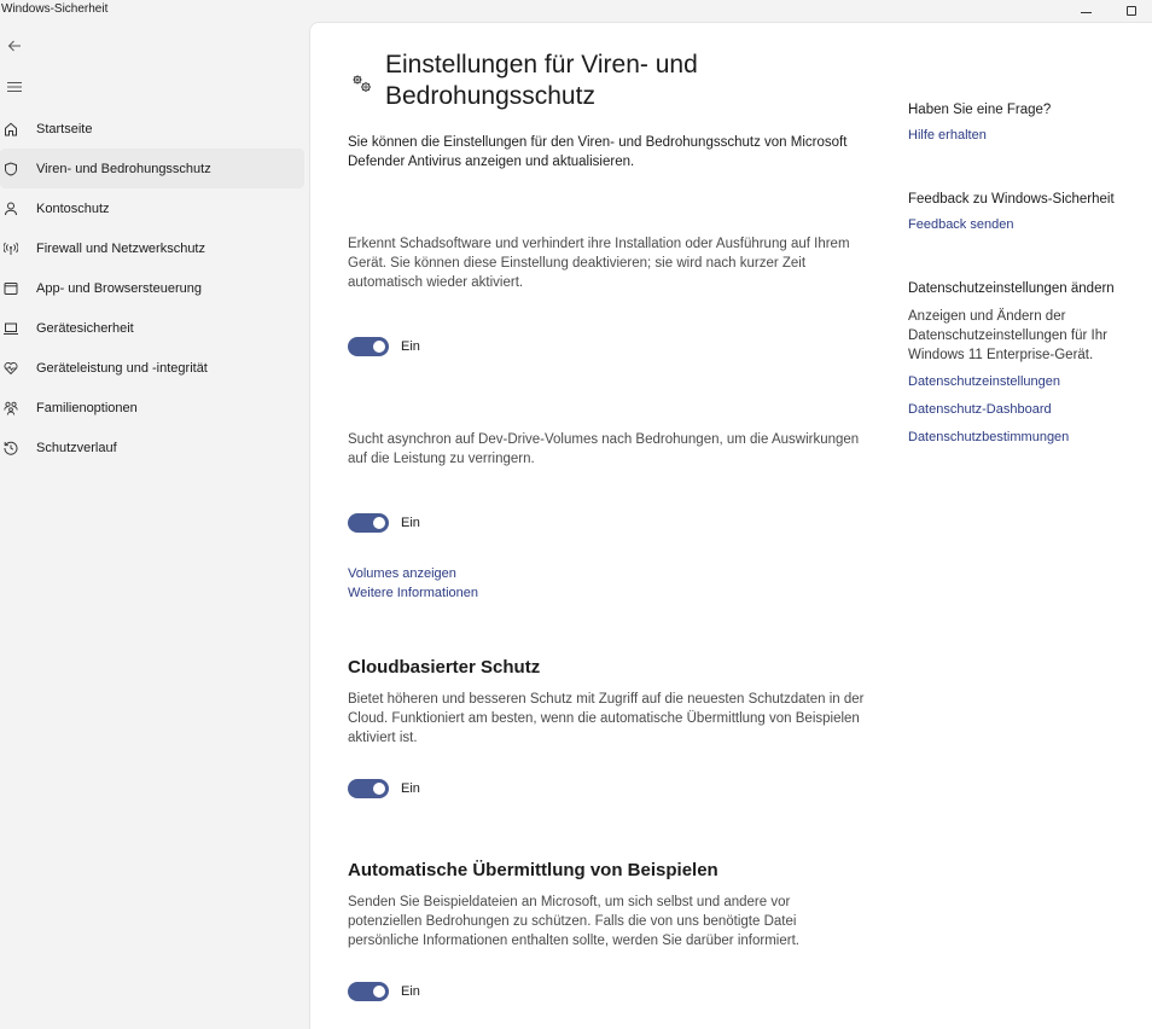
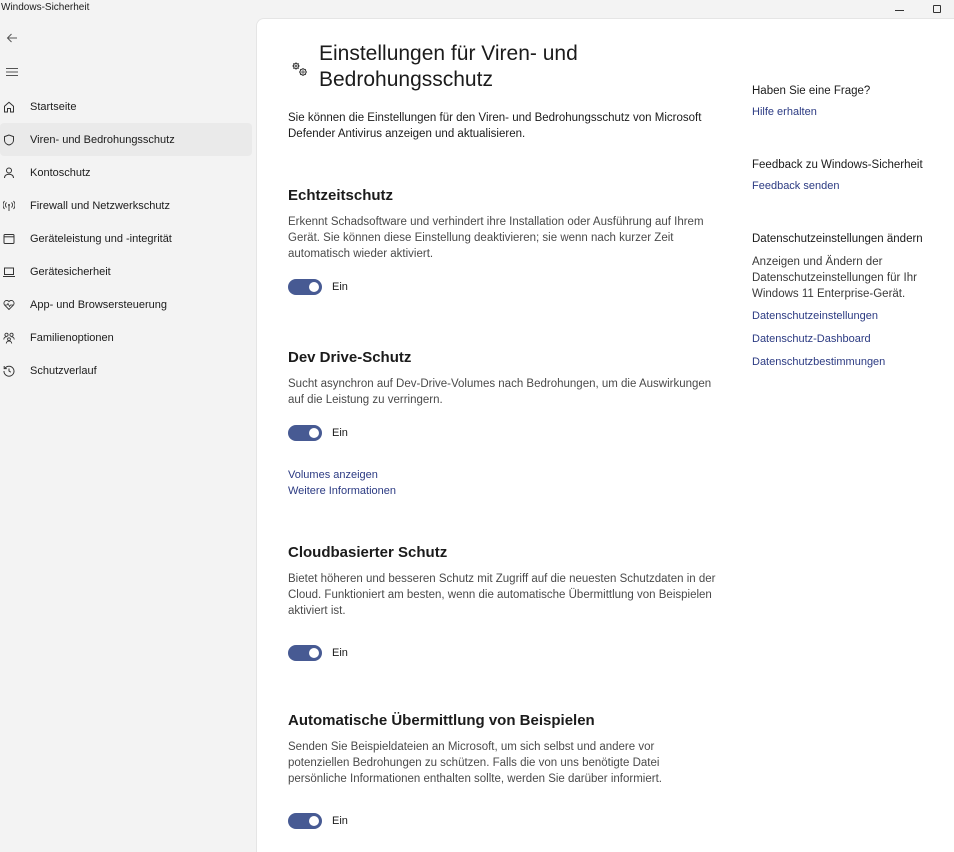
  Windows-Sicherheit
  Startseite
  Viren- und Bedrohungsschutz
  Kontoschutz
  Firewall und Netzwerkschutz
- App- und Browsersteuerung
+ Geräteleistung und -integrität
  Gerätesicherheit
- Geräteleistung und -integrität
+ App- und Browsersteuerung
  Familienoptionen
  Schutzverlauf
  Einstellungen für Viren- und Bedrohungsschutz
  Sie können die Einstellungen für den Viren- und Bedrohungsschutz von Microsoft Defender Antivirus anzeigen und aktualisieren.
+ Echtzeitschutz
- Erkennt Schadsoftware und verhindert ihre Installation oder Ausführung auf Ihrem Gerät. Sie können diese Einstellung deaktivieren; sie wird nach kurzer Zeit automatisch wieder aktiviert.
+ Erkennt Schadsoftware und verhindert ihre Installation oder Ausführung auf Ihrem Gerät. Sie können diese Einstellung deaktivieren; sie wenn nach kurzer Zeit automatisch wieder aktiviert.
  Ein
+ Dev Drive-Schutz
  Sucht asynchron auf Dev-Drive-Volumes nach Bedrohungen, um die Auswirkungen auf die Leistung zu verringern.
  Ein
  Volumes anzeigen
  Weitere Informationen
  Cloudbasierter Schutz
  Bietet höheren und besseren Schutz mit Zugriff auf die neuesten Schutzdaten in der Cloud. Funktioniert am besten, wenn die automatische Übermittlung von Beispielen aktiviert ist.
  Ein
  Automatische Übermittlung von Beispielen
  Senden Sie Beispieldateien an Microsoft, um sich selbst und andere vor potenziellen Bedrohungen zu schützen. Falls die von uns benötigte Datei persönliche Informationen enthalten sollte, werden Sie darüber informiert.
  Ein
  Haben Sie eine Frage?
  Hilfe erhalten
  Feedback zu Windows-Sicherheit
  Feedback senden
  Datenschutzeinstellungen ändern
  Anzeigen und Ändern der Datenschutzeinstellungen für Ihr Windows 11 Enterprise-Gerät.
  Datenschutzeinstellungen
  Datenschutz-Dashboard
  Datenschutzbestimmungen
